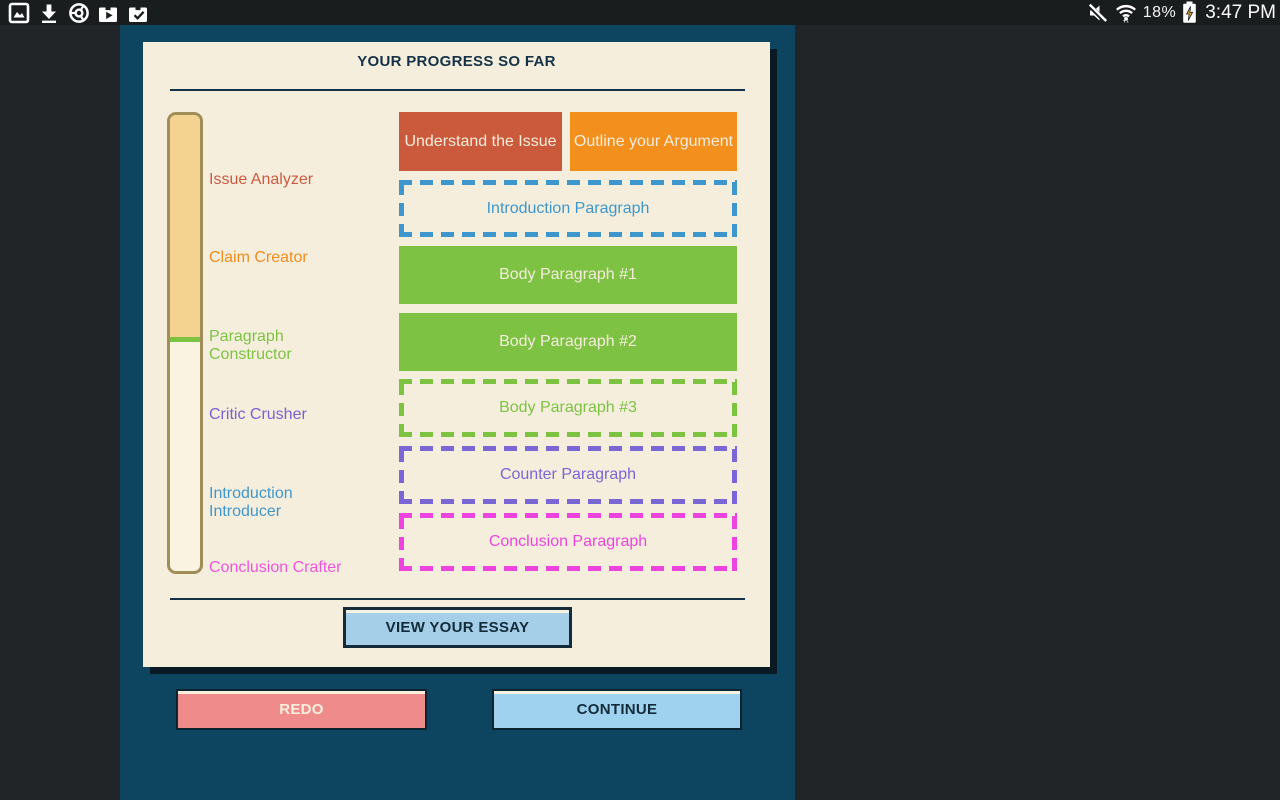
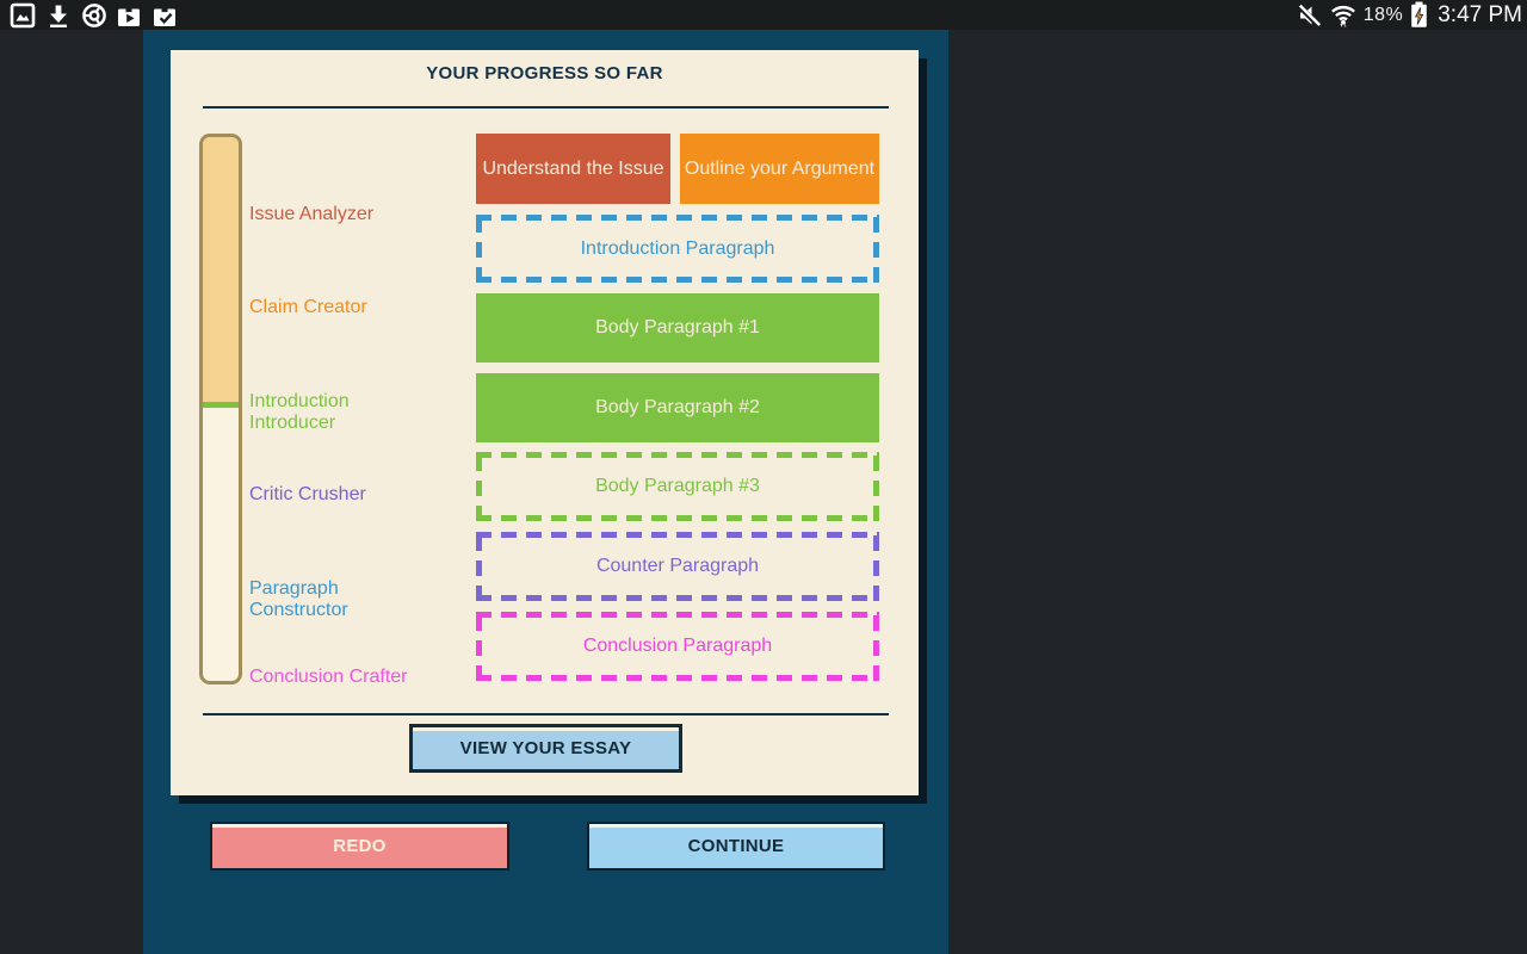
  18%
  3:47 PM
  YOUR PROGRESS SO FAR
  Issue Analyzer
  Claim Creator
- Paragraph Constructor
+ Introduction Introducer
  Critic Crusher
- Introduction Introducer
+ Paragraph Constructor
  Conclusion Crafter
  Understand the Issue
  Outline your Argument
  Introduction Paragraph
  Body Paragraph #1
  Body Paragraph #2
  Body Paragraph #3
  Counter Paragraph
  Conclusion Paragraph
  VIEW YOUR ESSAY
  REDO
  CONTINUE
